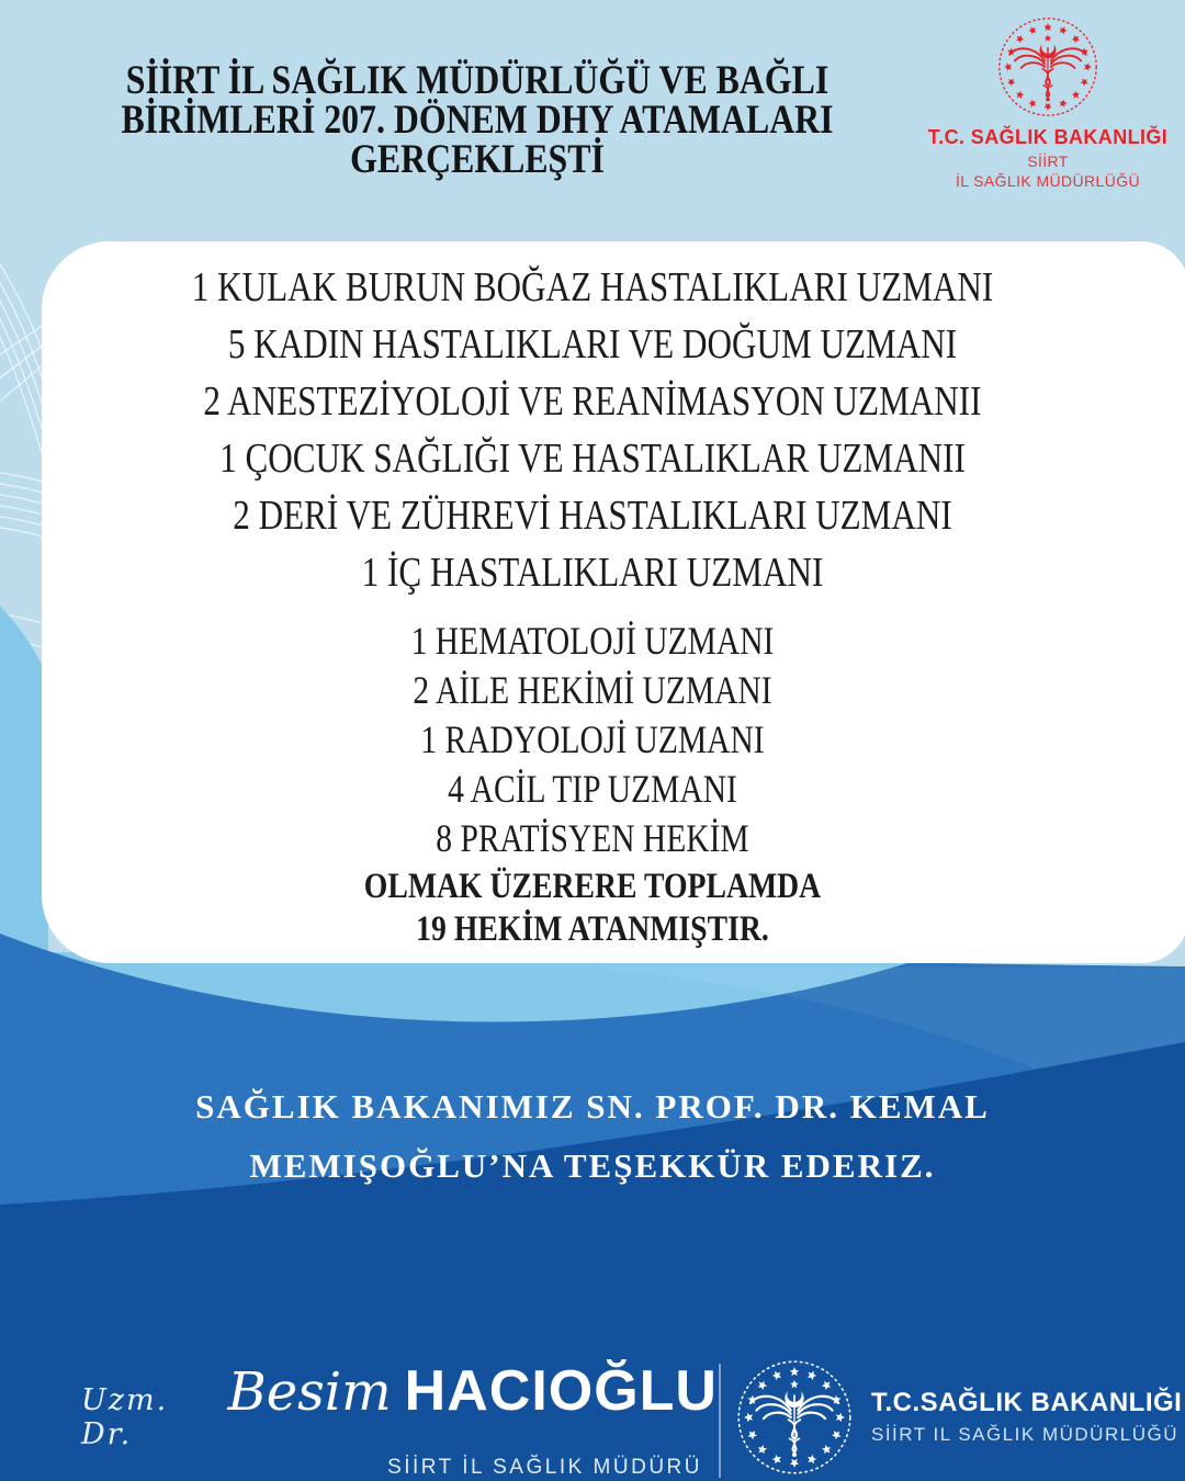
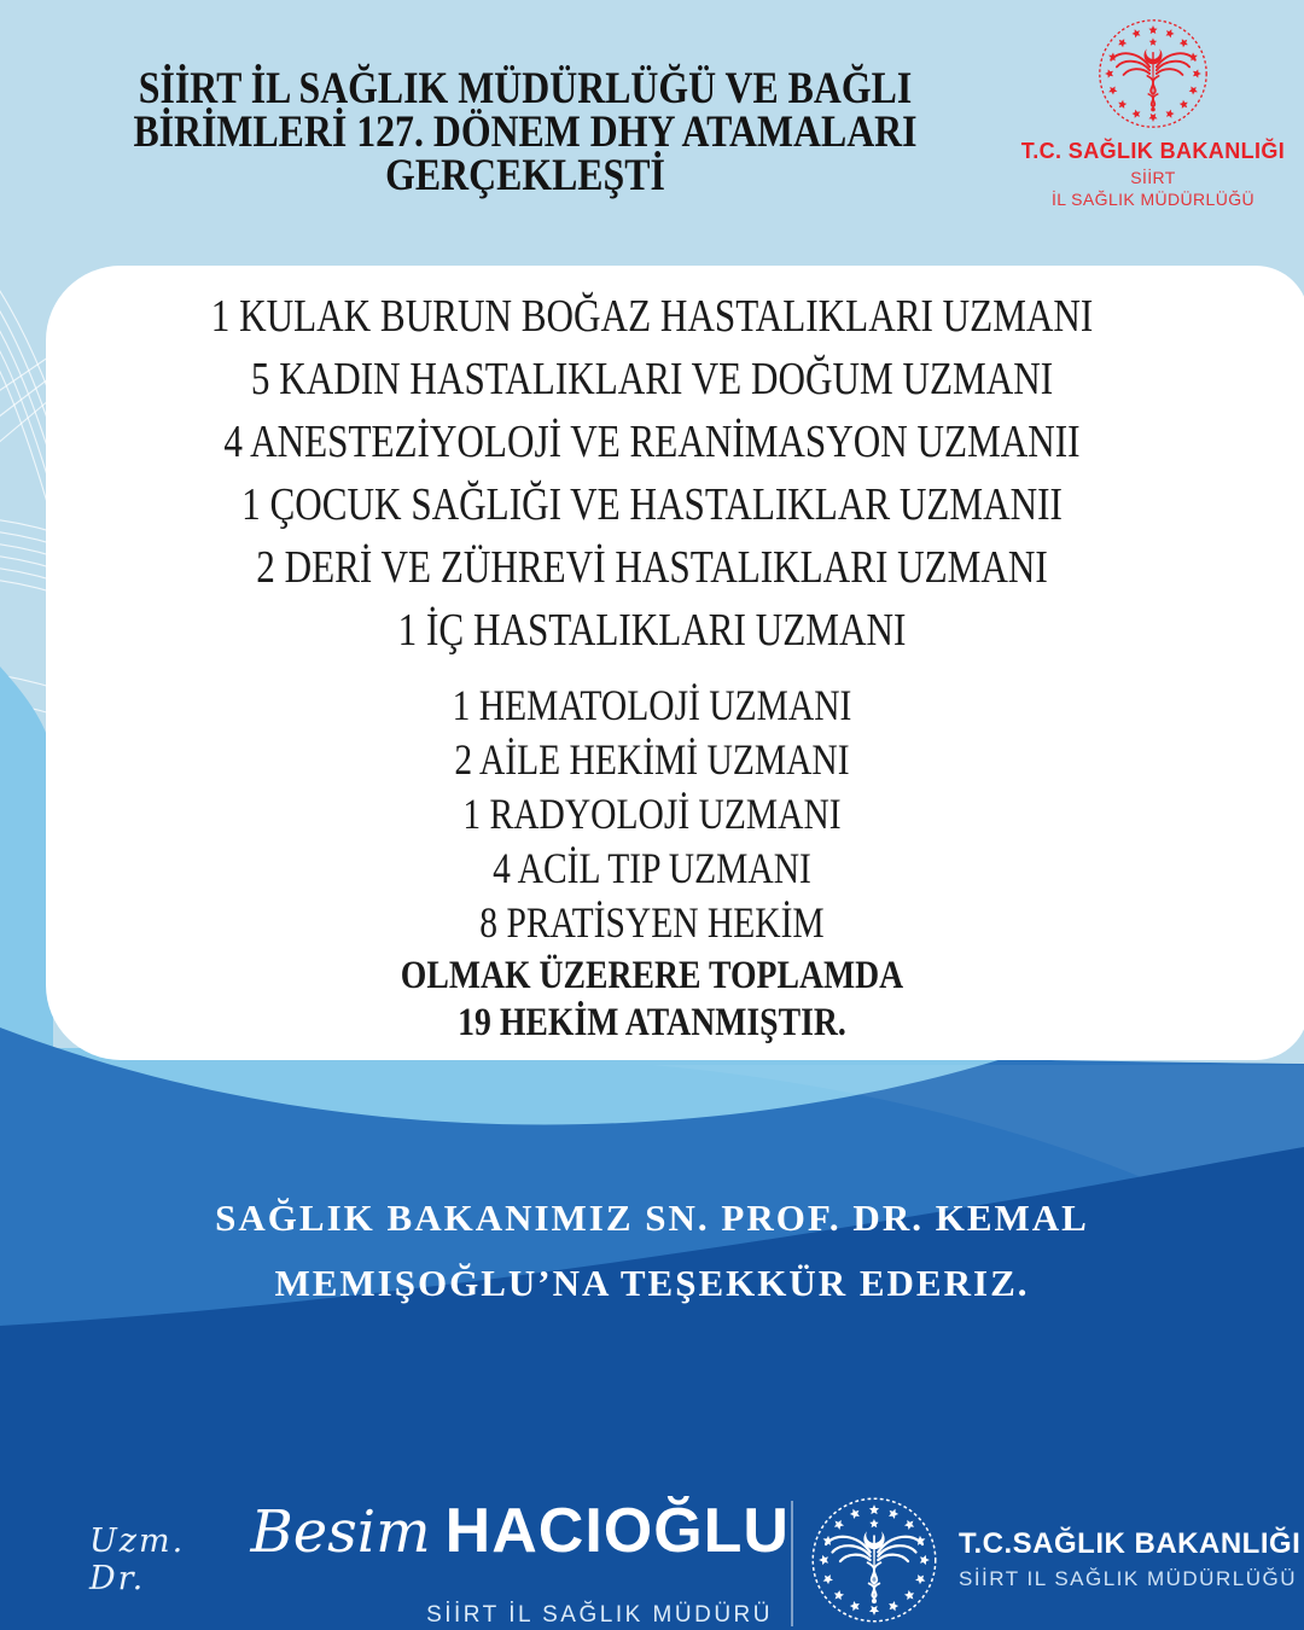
  SİİRT İL SAĞLIK MÜDÜRLÜĞÜ VE BAĞLI
- BİRİMLERİ 207. DÖNEM DHY ATAMALARI
+ BİRİMLERİ 127. DÖNEM DHY ATAMALARI
  GERÇEKLEŞTİ
  T.C. SAĞLIK BAKANLIĞI
  SİİRT
  İL SAĞLIK MÜDÜRLÜĞÜ
  1 KULAK BURUN BOĞAZ HASTALIKLARI UZMANI
  5 KADIN HASTALIKLARI VE DOĞUM UZMANI
- 2 ANESTEZİYOLOJİ VE REANİMASYON UZMANII
+ 4 ANESTEZİYOLOJİ VE REANİMASYON UZMANII
  1 ÇOCUK SAĞLIĞI VE HASTALIKLAR UZMANII
  2 DERİ VE ZÜHREVİ HASTALIKLARI UZMANI
  1 İÇ HASTALIKLARI UZMANI
  1 HEMATOLOJİ UZMANI
  2 AİLE HEKİMİ UZMANI
  1 RADYOLOJİ UZMANI
  4 ACİL TIP UZMANI
  8 PRATİSYEN HEKİM
  OLMAK ÜZERERE TOPLAMDA
  19 HEKİM ATANMIŞTIR.
  SAĞLIK BAKANIMIZ SN. PROF. DR. KEMAL
  MEMIŞOĞLU’NA TEŞEKKÜR EDERIZ.
  Uzm. Dr.
  Besim
  HACIOĞLU
  SİİRT İL SAĞLIK MÜDÜRÜ
  T.C.SAĞLIK BAKANLIĞI
  SİİRT IL SAĞLIK MÜDÜRLÜĞÜ
